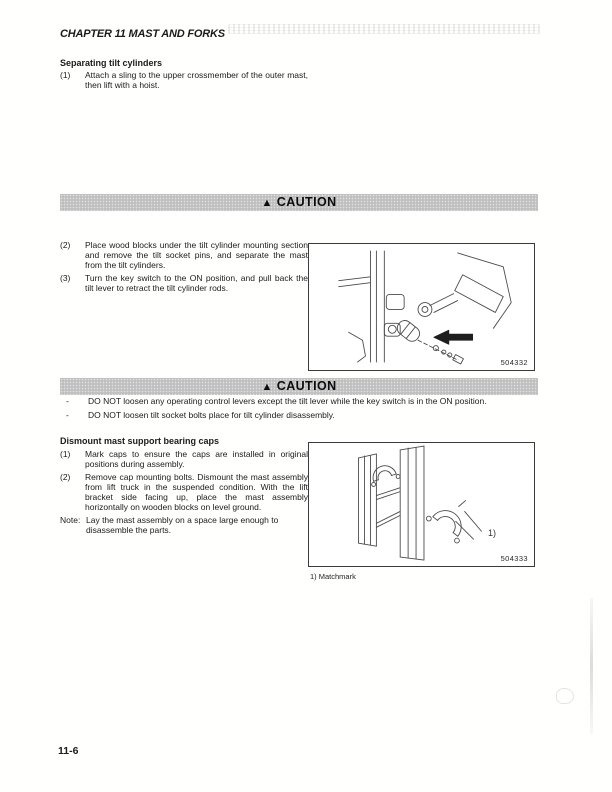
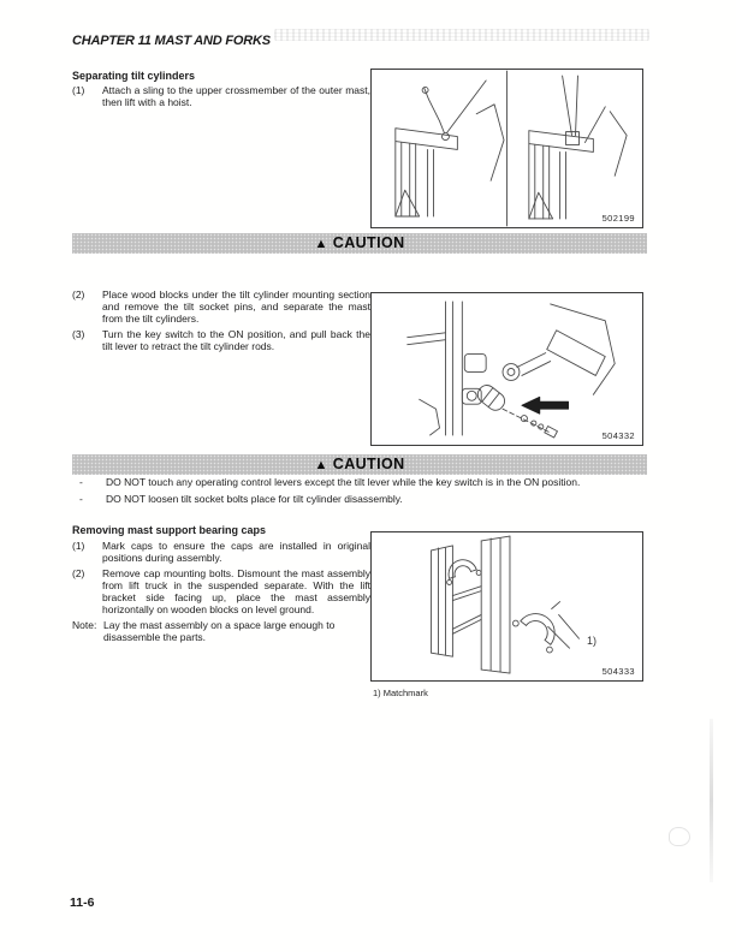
  CHAPTER 11 MAST AND FORKS
  Separating tilt cylinders
  (1)
  Attach a sling to the upper crossmember of the outer mast, then lift with a hoist.
+ 502199
  ▲ CAUTION
  (2)
  Place wood blocks under the tilt cylinder mounting section and remove the tilt socket pins, and separate the mast from the tilt cylinders.
  (3)
  Turn the key switch to the ON position, and pull back the tilt lever to retract the tilt cylinder rods.
  504332
  ▲ CAUTION
  -
- DO NOT loosen any operating control levers except the tilt lever while the key switch is in the ON position.
+ DO NOT touch any operating control levers except the tilt lever while the key switch is in the ON position.
  -
  DO NOT loosen tilt socket bolts place for tilt cylinder disassembly.
- Dismount mast support bearing caps
+ Removing mast support bearing caps
  (1)
  Mark caps to ensure the caps are installed in origina positions during assembly.
  (2)
- Remove cap mounting bolts. Dismount the mast assembly from lift truck in the suspended condition. With the lift bracket side facing up, place the mast assembly horizontally on wooden blocks on level ground.
+ Remove cap mounting bolts. Dismount the mast assembly from lift truck in the suspended separate. With the lift bracket side facing up, place the mast assembly horizontally on wooden blocks on level ground.
  Note:
  Lay the mast assembly on a space large enough to disassemble the parts.
  1)
  504333
  1) Matchmark
  11-6
